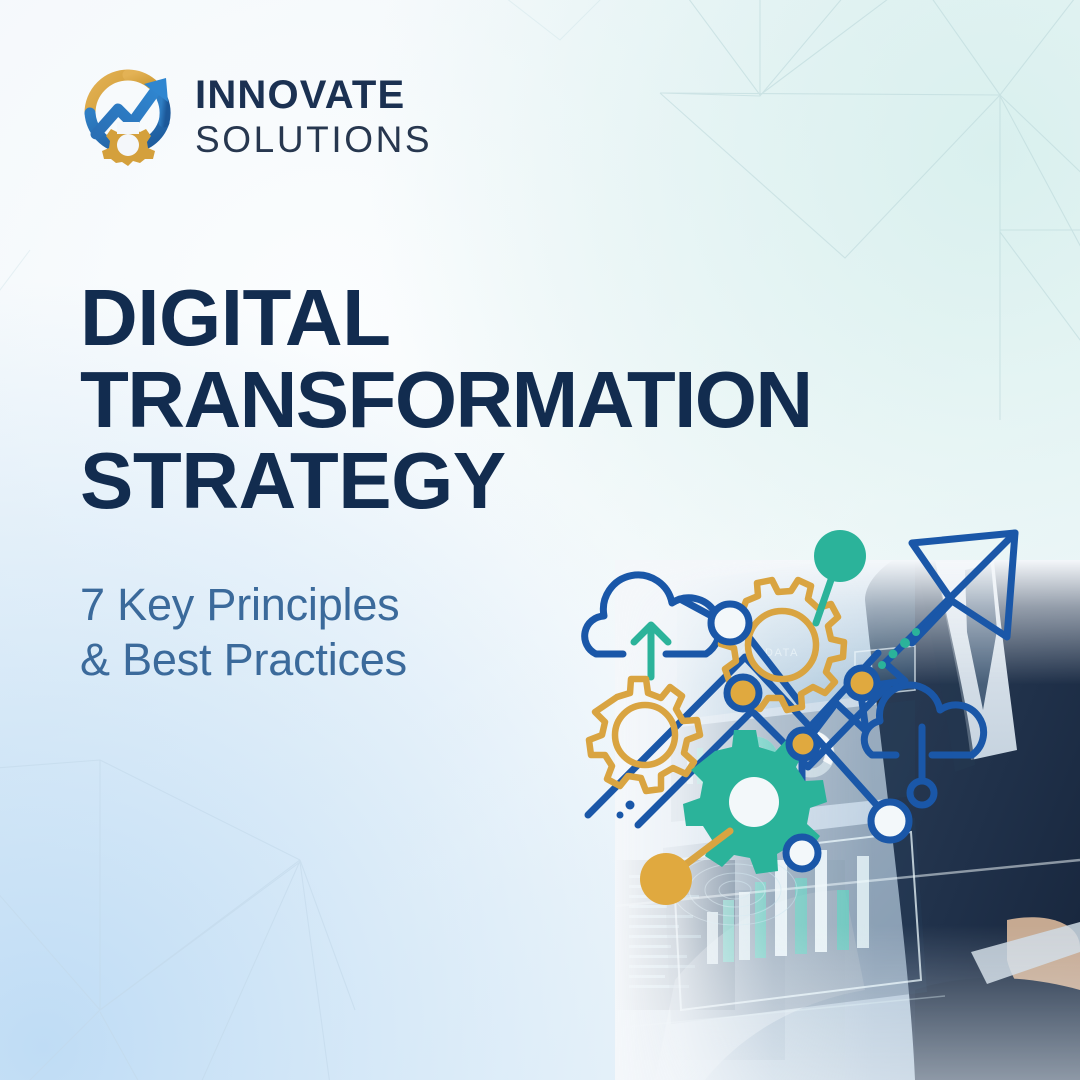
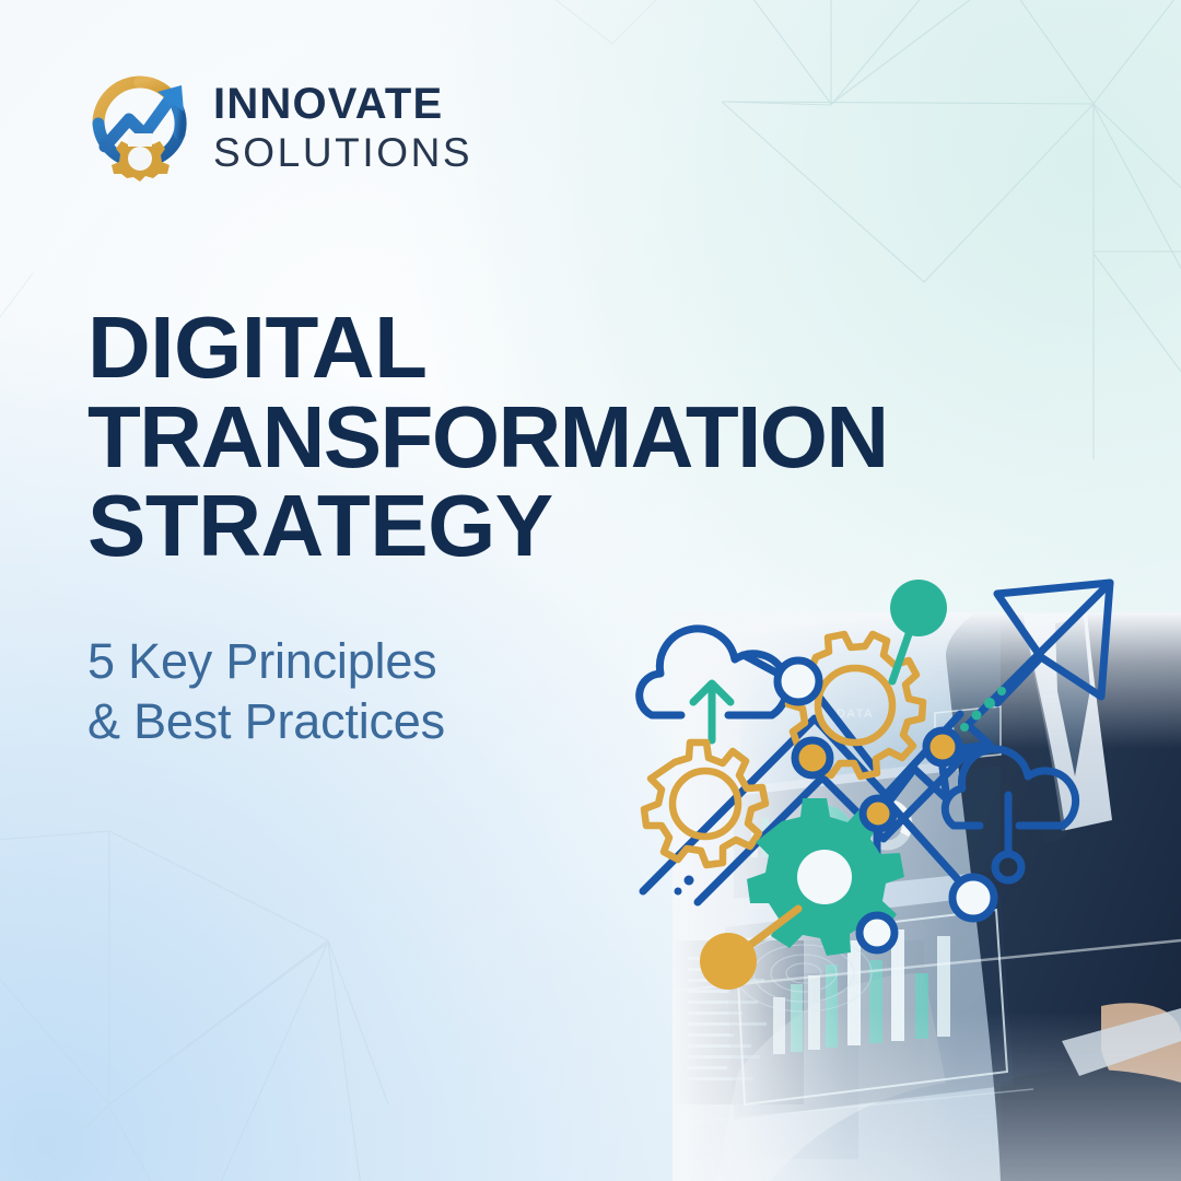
  INNOVATE
  SOLUTIONS
  DIGITAL
  TRANSFORMATION
  STRATEGY
- 7 Key Principles
+ 5 Key Principles
  & Best Practices
